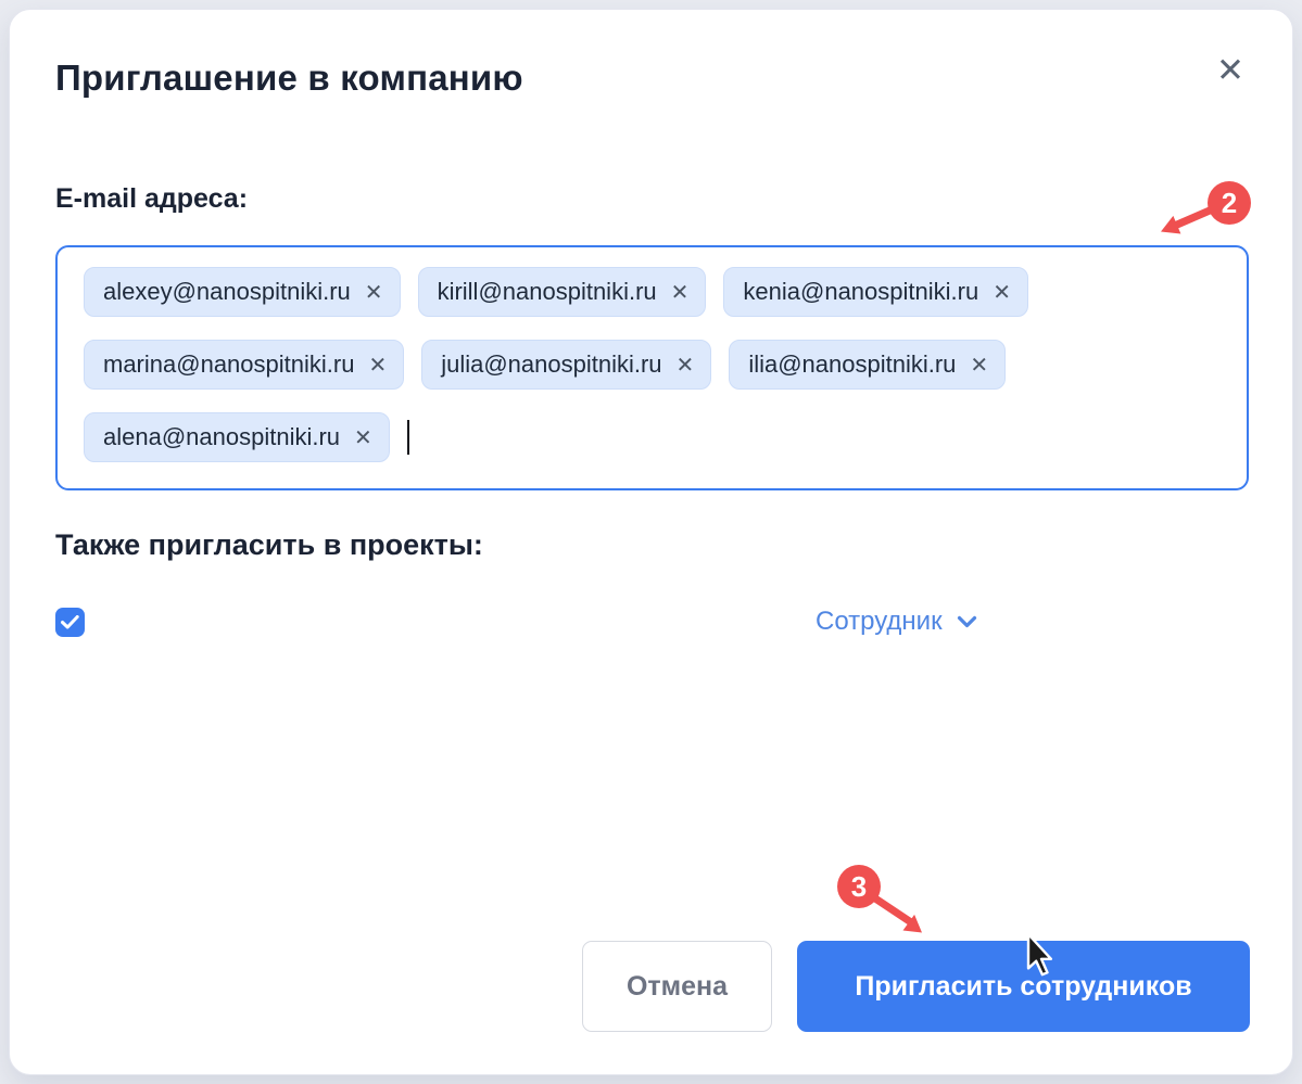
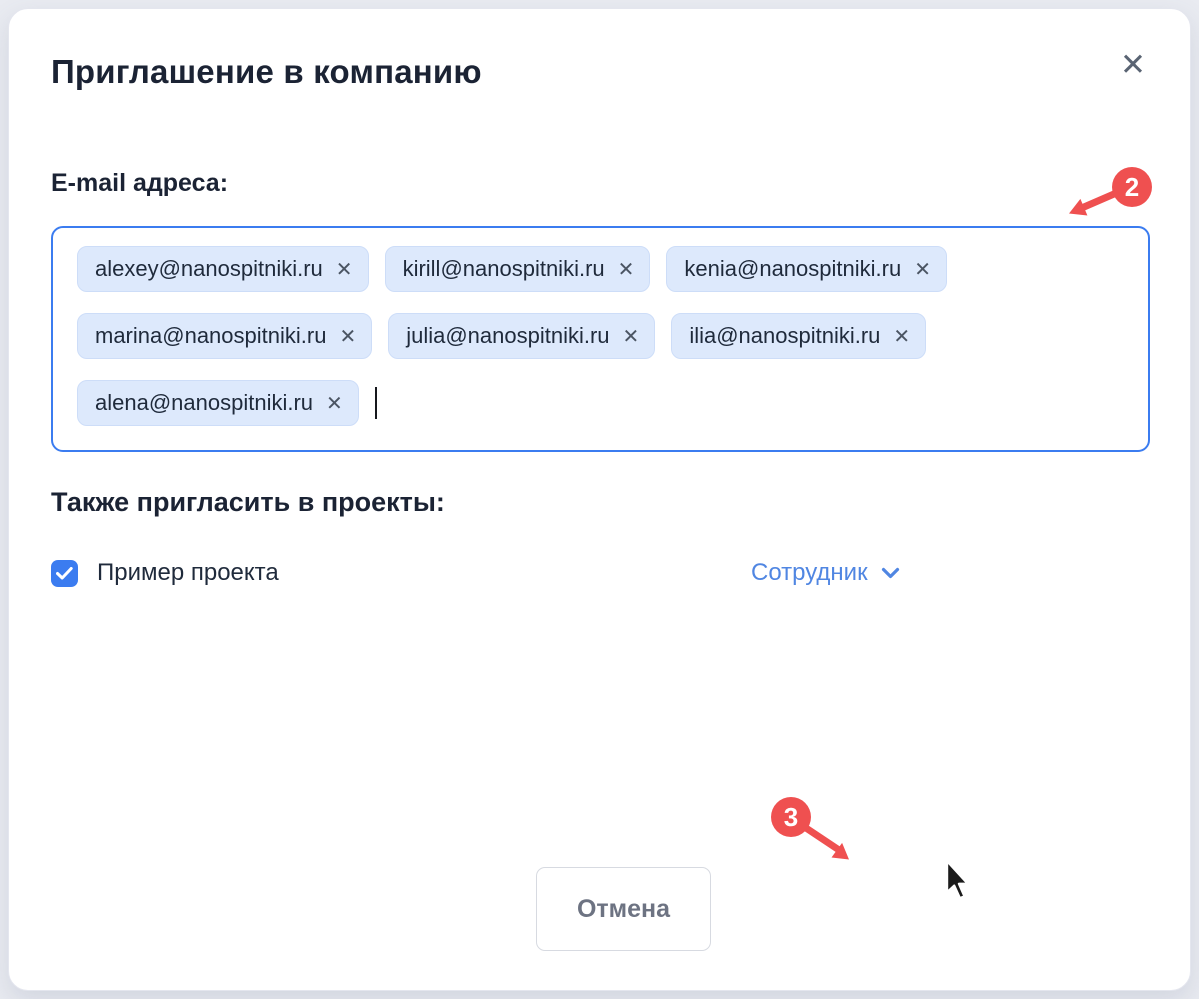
  Приглашение в компанию
  ✕
  E-mail адреса:
  alexey@nanospitniki.ru
  ✕
  kirill@nanospitniki.ru
  ✕
  kenia@nanospitniki.ru
  ✕
  marina@nanospitniki.ru
  ✕
  julia@nanospitniki.ru
  ✕
  ilia@nanospitniki.ru
  ✕
  alena@nanospitniki.ru
  ✕
  Также пригласить в проекты:
+ Пример проекта
  Сотрудник
  Отмена
- Пригласить сотрудников
  2
  3
